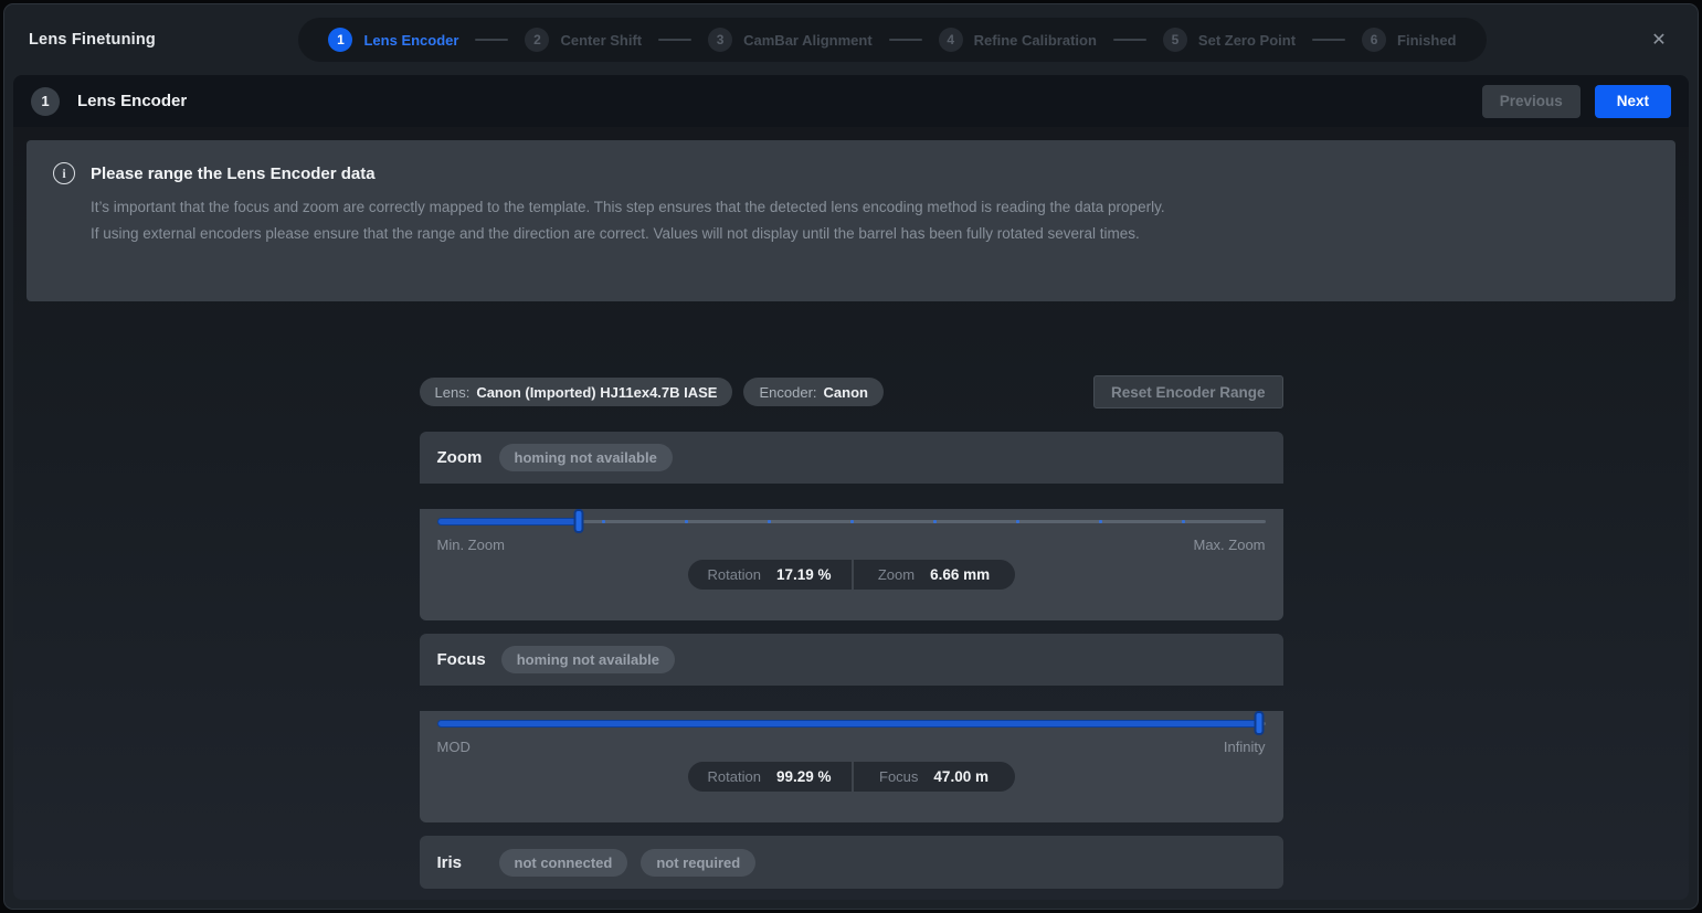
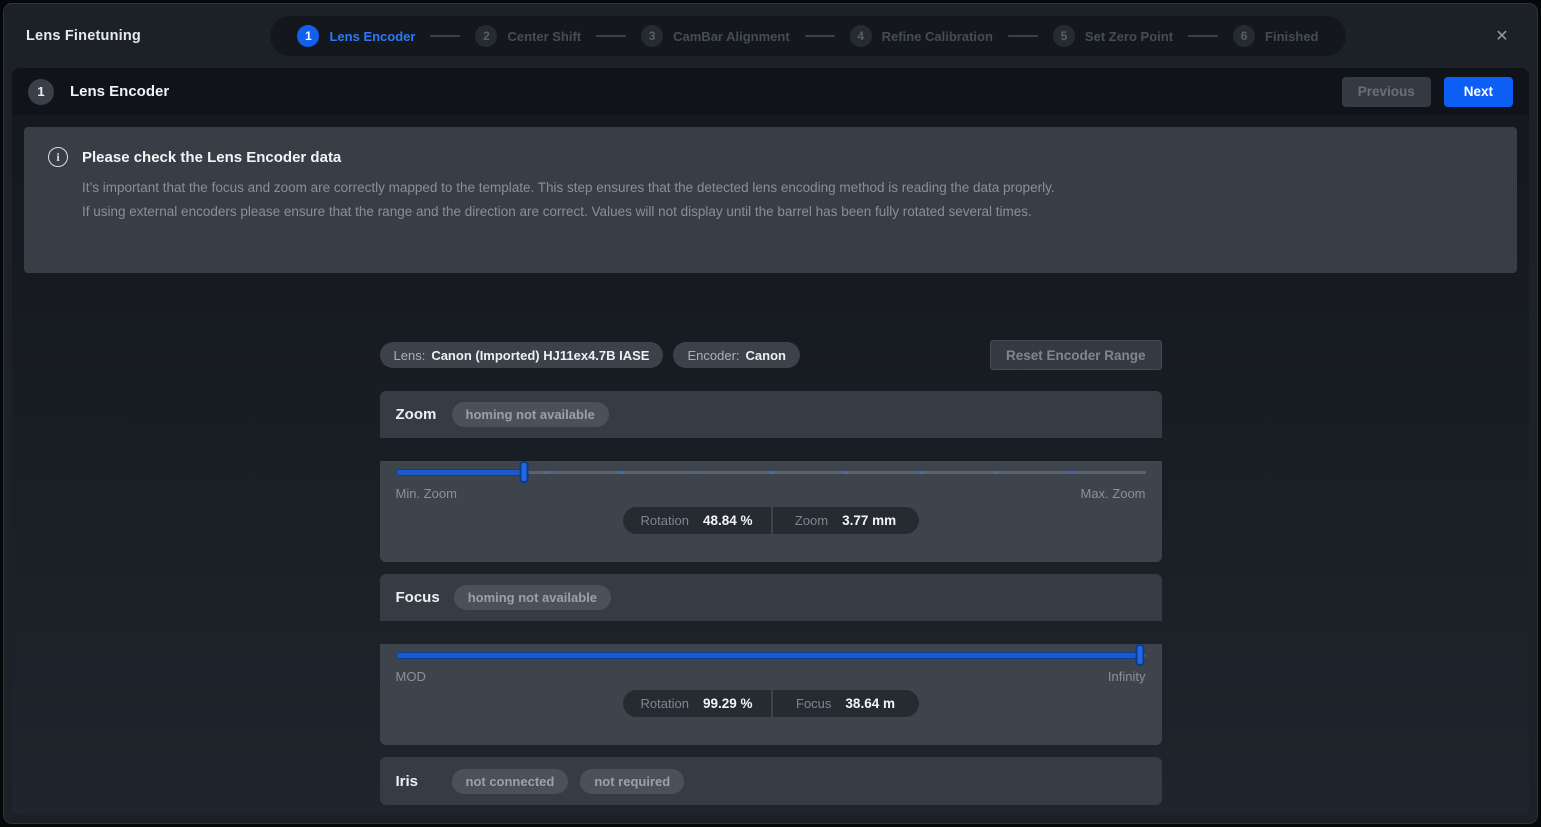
  Lens Finetuning
  1
  Lens Encoder
  2
  Center Shift
  3
  CamBar Alignment
  4
  Refine Calibration
  5
  Set Zero Point
  6
  Finished
  ✕
  1
  Lens Encoder
  Previous
  Next
  i
- Please range the Lens Encoder data
+ Please check the Lens Encoder data
  It’s important that the focus and zoom are correctly mapped to the template. This step ensures that the detected lens encoding method is reading the data properly.
  If using external encoders please ensure that the range and the direction are correct. Values will not display until the barrel has been fully rotated several times.
  Lens:
  Canon (Imported) HJ11ex4.7B IASE
  Encoder:
  Canon
  Reset Encoder Range
  Zoom
  homing not available
  Min. Zoom
  Max. Zoom
  Rotation
- 17.19 %
+ 48.84 %
  Zoom
- 6.66 mm
+ 3.77 mm
  Focus
  homing not available
  MOD
  Infinity
  Rotation
  99.29 %
  Focus
- 47.00 m
+ 38.64 m
  Iris
  not connected
  not required
